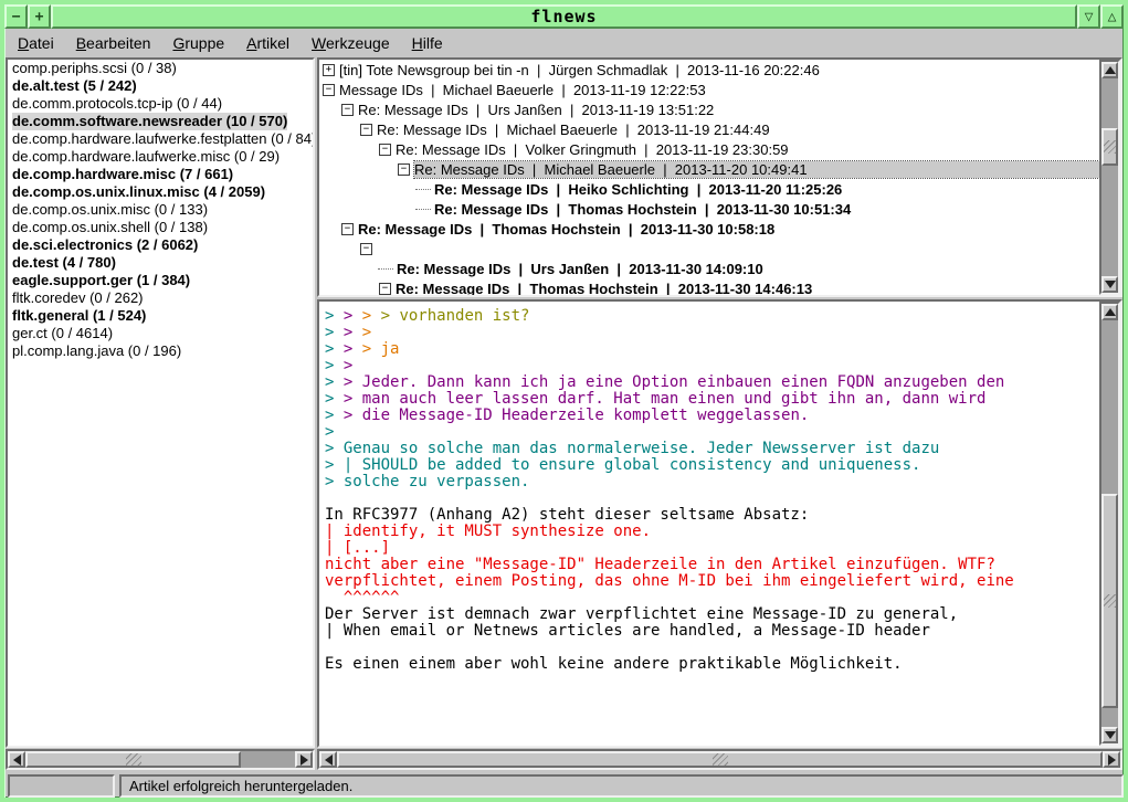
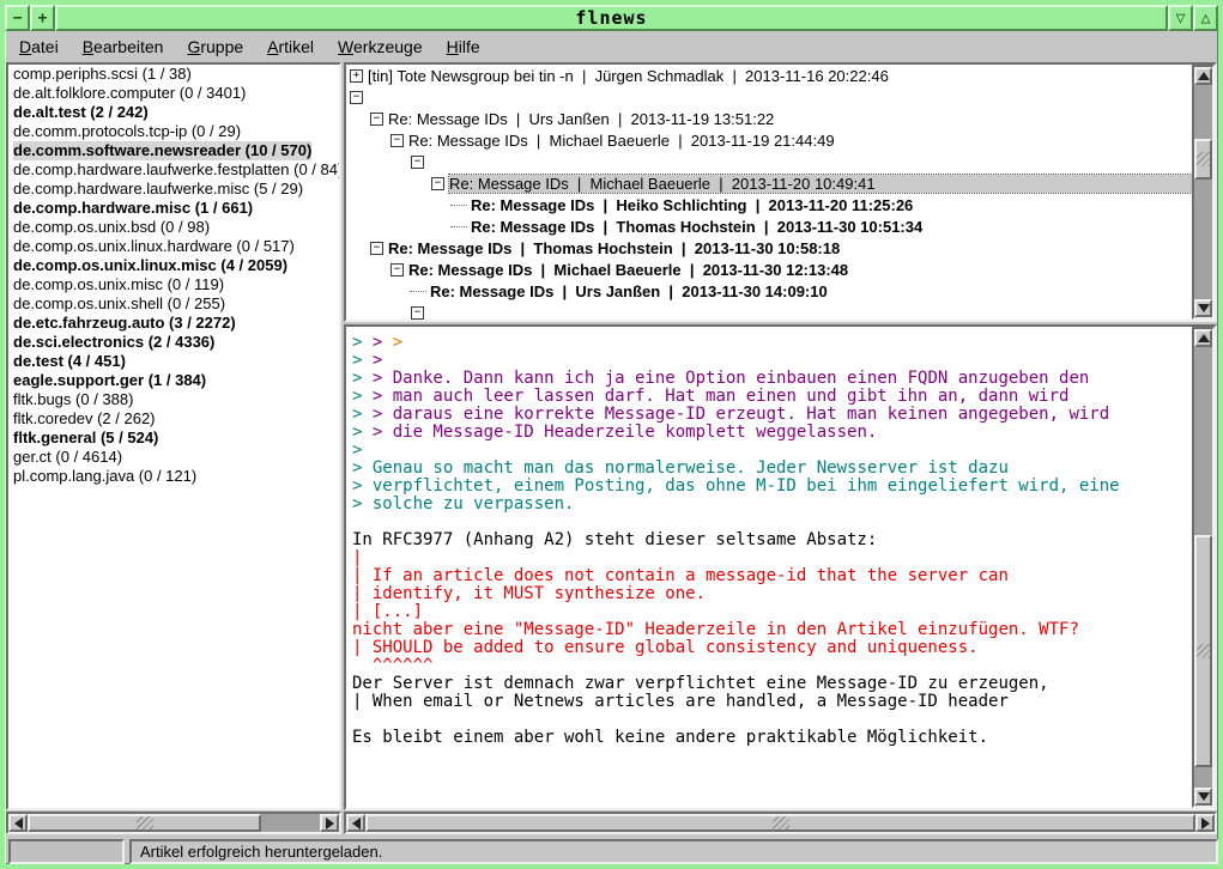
  −
  +
  flnews
  ▽
  △
  Datei
  Bearbeiten
  Gruppe
  Artikel
  Werkzeuge
  Hilfe
- comp.periphs.scsi (0 / 38)
+ comp.periphs.scsi (1 / 38)
+ de.alt.folklore.computer (0 / 3401)
- de.alt.test (5 / 242)
+ de.alt.test (2 / 242)
- de.comm.protocols.tcp-ip (0 / 44)
+ de.comm.protocols.tcp-ip (0 / 29)
  de.comm.software.newsreader (10 / 570)
  de.comp.hardware.laufwerke.festplatten (0 / 84
- de.comp.hardware.laufwerke.misc (0 / 29)
+ de.comp.hardware.laufwerke.misc (5 / 29)
- de.comp.hardware.misc (7 / 661)
+ de.comp.hardware.misc (1 / 661)
+ de.comp.os.unix.bsd (0 / 98)
+ de.comp.os.unix.linux.hardware (0 / 517)
  de.comp.os.unix.linux.misc (4 / 2059)
- de.comp.os.unix.misc (0 / 133)
+ de.comp.os.unix.misc (0 / 119)
- de.comp.os.unix.shell (0 / 138)
+ de.comp.os.unix.shell (0 / 255)
+ de.etc.fahrzeug.auto (3 / 2272)
- de.sci.electronics (2 / 6062)
+ de.sci.electronics (2 / 4336)
- de.test (4 / 780)
+ de.test (4 / 451)
  eagle.support.ger (1 / 384)
+ fltk.bugs (0 / 388)
- fltk.coredev (0 / 262)
+ fltk.coredev (2 / 262)
- fltk.general (1 / 524)
+ fltk.general (5 / 524)
  ger.ct (0 / 4614)
- pl.comp.lang.java (0 / 196)
+ pl.comp.lang.java (0 / 121)
  +
  [tin] Tote Newsgroup bei tin -n | Jürgen Schmadlak | 2013-11-16 20:22:46
  −
- Message IDs | Michael Baeuerle | 2013-11-19 12:22:53
  −
  Re: Message IDs | Urs Janßen | 2013-11-19 13:51:22
  −
  Re: Message IDs | Michael Baeuerle | 2013-11-19 21:44:49
  −
- Re: Message IDs | Volker Gringmuth | 2013-11-19 23:30:59
  −
  Re: Message IDs | Michael Baeuerle | 2013-11-20 10:49:41
  Re: Message IDs | Heiko Schlichting | 2013-11-20 11:25:26
  Re: Message IDs | Thomas Hochstein | 2013-11-30 10:51:34
  −
  Re: Message IDs | Thomas Hochstein | 2013-11-30 10:58:18
  −
+ Re: Message IDs | Michael Baeuerle | 2013-11-30 12:13:48
  Re: Message IDs | Urs Janßen | 2013-11-30 14:09:10
  −
- Re: Message IDs | Thomas Hochstein | 2013-11-30 14:46:13
- > > > > vorhanden ist?
  > > >
- > > > ja
  > >
- > > Jeder. Dann kann ich ja eine Option einbauen einen FQDN anzugeben den
+ > > Danke. Dann kann ich ja eine Option einbauen einen FQDN anzugeben den
  > > man auch leer lassen darf. Hat man einen und gibt ihn an, dann wird
+ > > daraus eine korrekte Message-ID erzeugt. Hat man keinen angegeben, wird
  > > die Message-ID Headerzeile komplett weggelassen.
  >
- > Genau so solche man das normalerweise. Jeder Newsserver ist dazu
+ > Genau so macht man das normalerweise. Jeder Newsserver ist dazu
- > | SHOULD be added to ensure global consistency and uniqueness.
+ > verpflichtet, einem Posting, das ohne M-ID bei ihm eingeliefert wird, eine
  > solche zu verpassen.
  In RFC3977 (Anhang A2) steht dieser seltsame Absatz:
+ |
+ | If an article does not contain a message-id that the server can
  | identify, it MUST synthesize one.
  | [...]
  nicht aber eine "Message-ID" Headerzeile in den Artikel einzufügen. WTF?
- verpflichtet, einem Posting, das ohne M-ID bei ihm eingeliefert wird, eine
+ | SHOULD be added to ensure global consistency and uniqueness.
  ^^^^^^
- Der Server ist demnach zwar verpflichtet eine Message-ID zu general,
+ Der Server ist demnach zwar verpflichtet eine Message-ID zu erzeugen,
  | When email or Netnews articles are handled, a Message-ID header
- Es einen einem aber wohl keine andere praktikable Möglichkeit.
+ Es bleibt einem aber wohl keine andere praktikable Möglichkeit.
  Artikel erfolgreich heruntergeladen.
